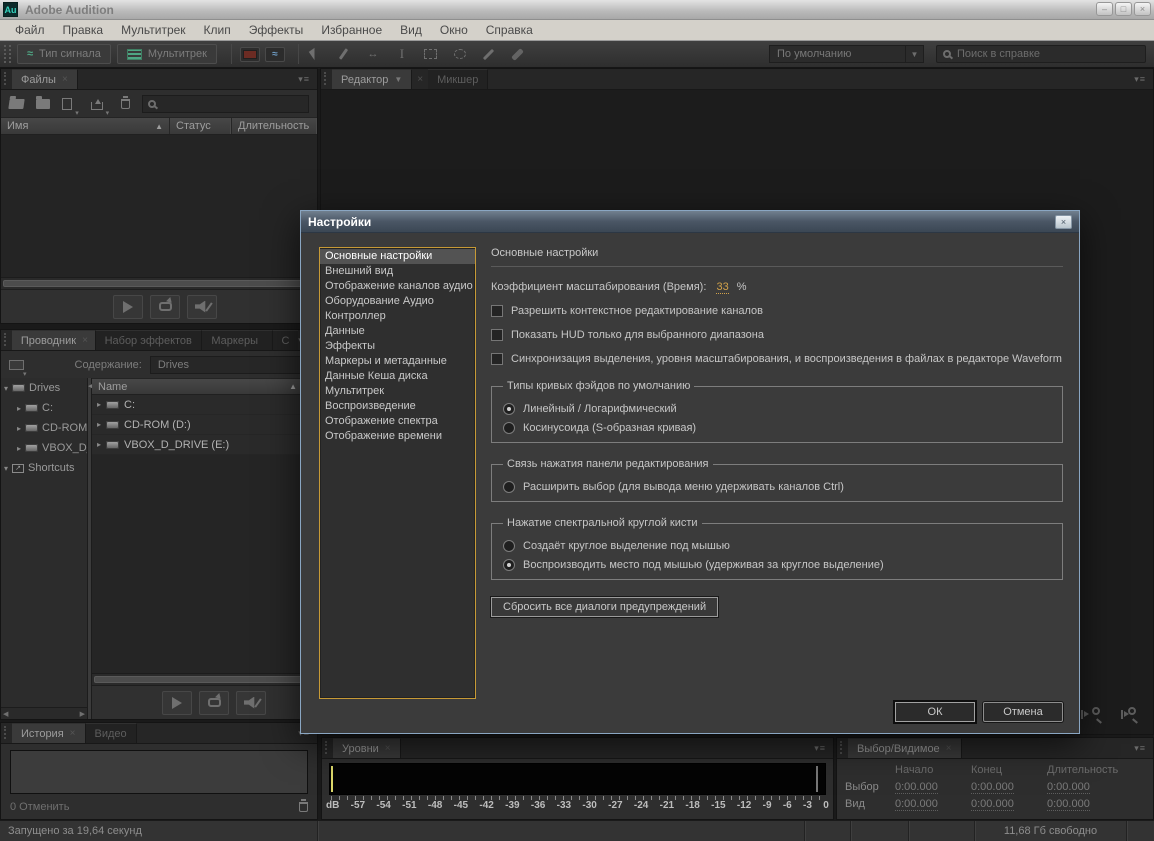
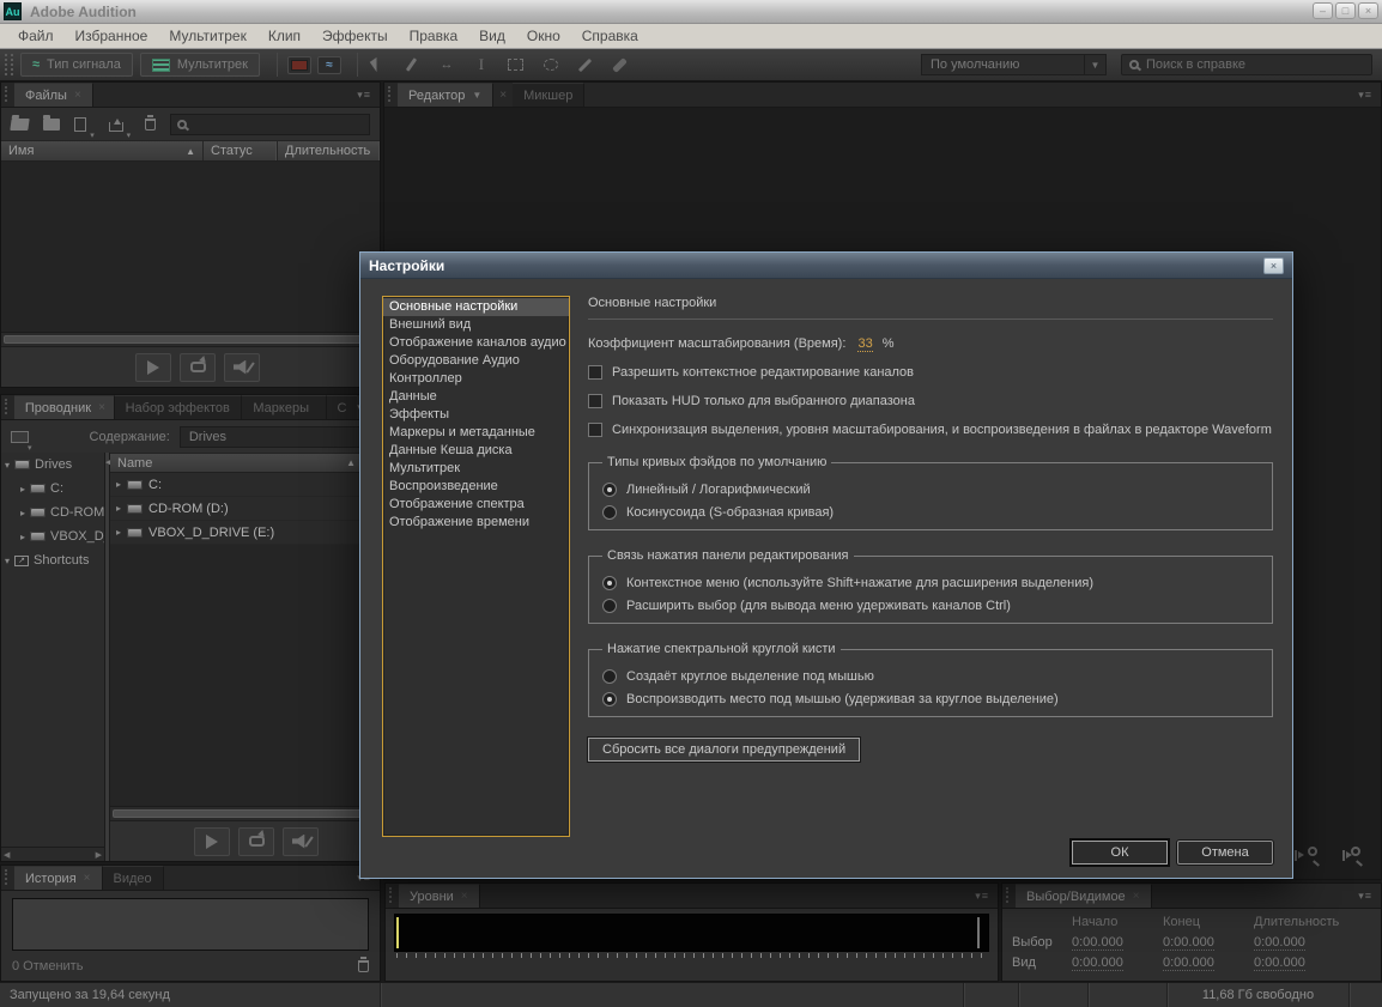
  Au
  Adobe Audition
  –
  □
  ×
  Файл
- Правка
+ Избранное
  Мультитрек
  Клип
  Эффекты
- Избранное
+ Правка
  Вид
  Окно
  Справка
  ≈
  Тип сигнала
  Мультитрек
  ≈
  ↔
  I
  По умолчанию
  ▼
  Поиск в справке
  Файлы
  ▾≡
  Имя
  ▲
  Статус
  Длительность
  Проводник
  Набор эффектов
  Маркеры
  С
  Содержание:
  Drives
  ▾
  Drives
  ▸
  C:
  ▸
  ▸
  ▾
  Shortcuts
  Name
  ▲
  ▸
  C:
  ▸
  CD-ROM (D:)
  ▸
  VBOX_D_DRIVE (E:)
  История
  ×
  Видео
  0 Отменить
  Редактор
  ▼
  ×
  Микшер
  ▾≡
  Уровни
  ▾≡
- dB
- -57
- -54
- -51
- -48
- -45
- -42
- -39
- -36
- -33
- -30
- -27
- -24
- -21
- -18
- -15
- -12
- -9
- -6
- -3
- 0
  Выбор/Видимое
  ▾≡
  Начало
  Конец
  Длительность
  Выбор
  0:00.000
  0:00.000
  0:00.000
  Вид
  0:00.000
  0:00.000
  0:00.000
  Запущено за 19,64 секунд
  11,68 Гб свободно
  Настройки
  ×
  Основные настройки
  Внешний вид
  Отображение каналов аудио
  Оборудование Аудио
  Контроллер
  Данные
  Эффекты
  Маркеры и метаданные
  Данные Кеша диска
  Мультитрек
  Воспроизведение
  Отображение спектра
  Отображение времени
  Основные настройки
  Коэффициент масштабирования (Время): 33 %
  Разрешить контекстное редактирование каналов
  Показать HUD только для выбранного диапазона
  Синхронизация выделения, уровня масштабирования, и воспроизведения в файлах в редакторе Waveform
  Типы кривых фэйдов по умолчанию
  Линейный / Логарифмический
  Косинусоида (S-образная кривая)
  Связь нажатия панели редактирования
+ Контекстное меню (используйте Shift+нажатие для расширения выделения)
  Расширить выбор (для вывода меню удерживать каналов Ctrl)
  Нажатие спектральной круглой кисти
  Создаёт круглое выделение под мышью
  Воспроизводить место под мышью (удерживая за круглое выделение)
  Сбросить все диалоги предупреждений
  ОК
  Отмена
